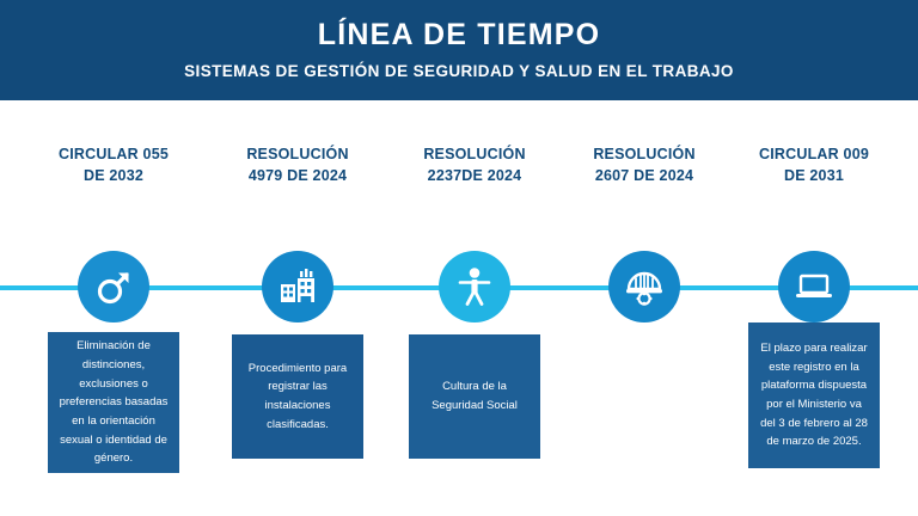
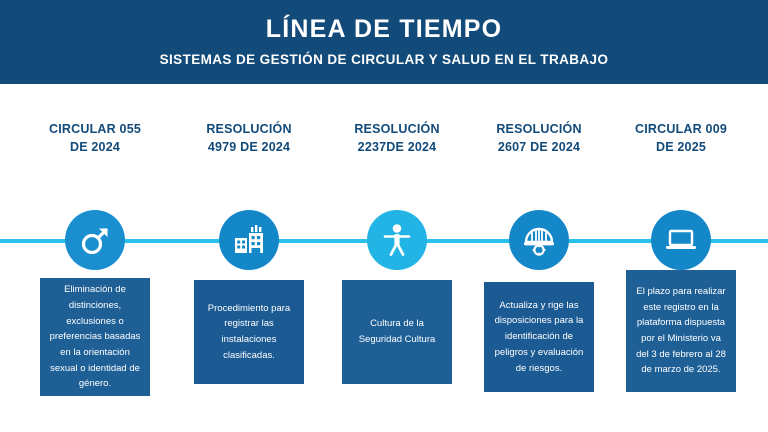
  LÍNEA DE TIEMPO
- SISTEMAS DE GESTIÓN DE SEGURIDAD Y SALUD EN EL TRABAJO
+ SISTEMAS DE GESTIÓN DE CIRCULAR Y SALUD EN EL TRABAJO
  CIRCULAR 055
- DE 2032
+ DE 2024
  Eliminación de distinciones, exclusiones o preferencias basadas en la orientación sexual o identidad de género.
  RESOLUCIÓN
  4979 DE 2024
  Procedimiento para registrar las instalaciones clasificadas.
  RESOLUCIÓN
  2237DE 2024
- Cultura de la Seguridad Social
+ Cultura de la Seguridad Cultura
  RESOLUCIÓN
  2607 DE 2024
+ Actualiza y rige las disposiciones para la identificación de peligros y evaluación de riesgos.
  CIRCULAR 009
- DE 2031
+ DE 2025
  El plazo para realizar este registro en la plataforma dispuesta por el Ministerio va del 3 de febrero al 28 de marzo de 2025.
